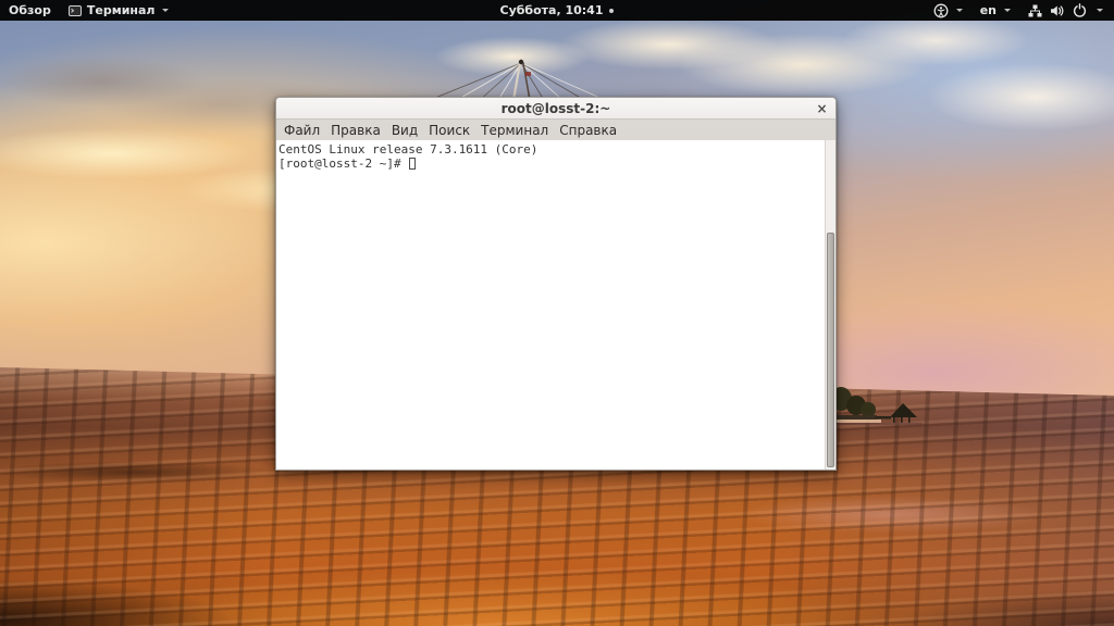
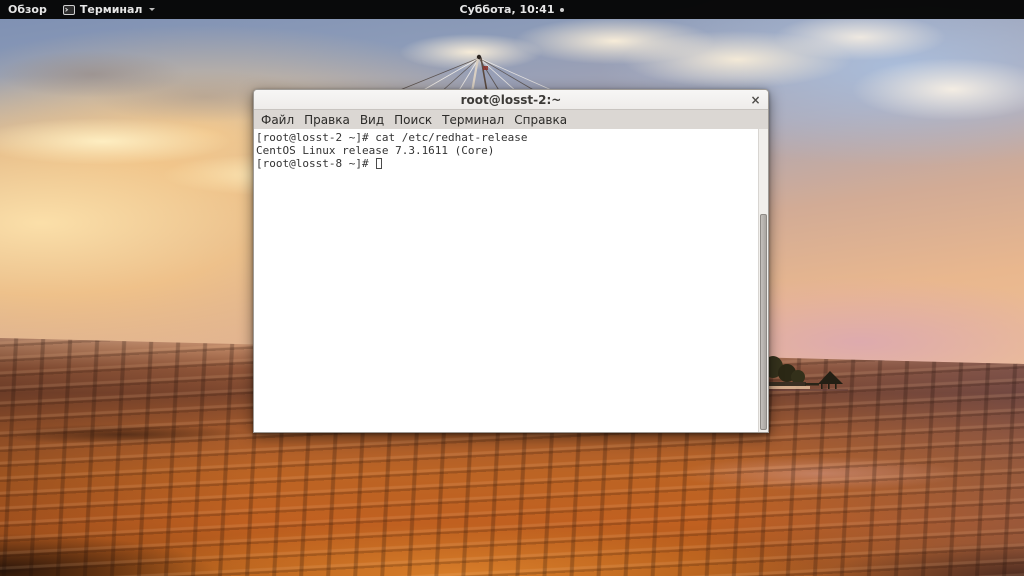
  Обзор
  Терминал
  Суббота, 10:41
- en
  root@losst-2:~
  ×
  Файл
  Правка
  Вид
  Поиск
  Терминал
  Справка
+ [root@losst-2 ~]# cat /etc/redhat-release
  CentOS Linux release 7.3.1611 (Core)
- [root@losst-2 ~]#
+ [root@losst-8 ~]#
